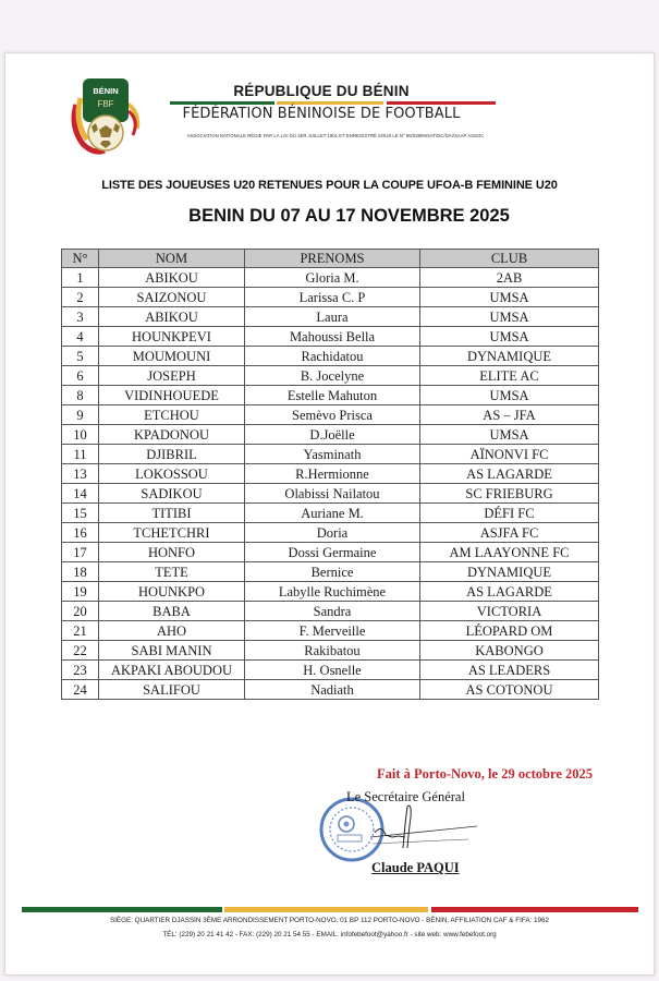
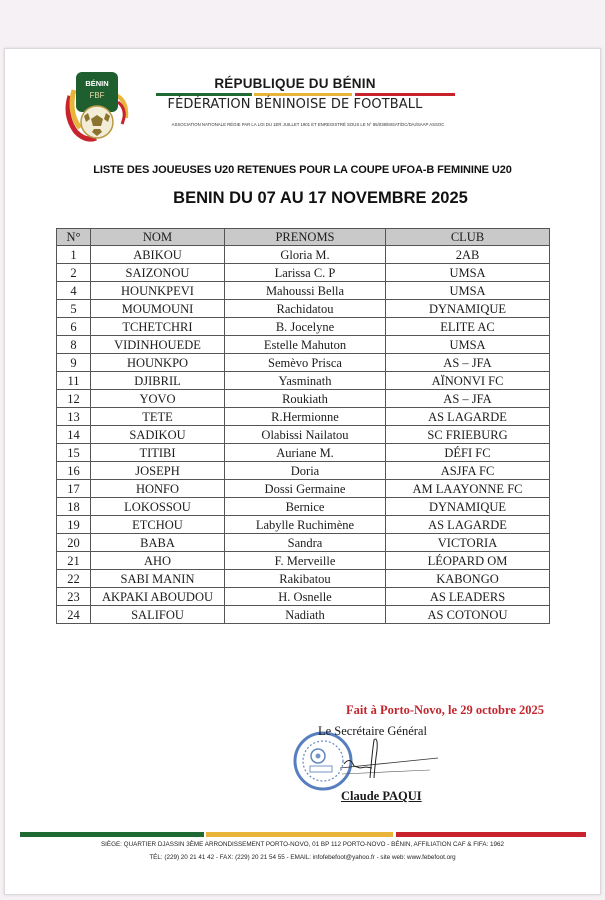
  BÉNIN
  FBF
  RÉPUBLIQUE DU BÉNIN
  FÉDÉRATION BÉNINOISE DE FOOTBALL
  LISTE DES JOUEUSES U20 RETENUES POUR LA COUPE UFOA-B FEMININE U20
  BENIN DU 07 AU 17 NOVEMBRE 2025
  N°	NOM	PRENOMS	CLUB
  1	ABIKOU	Gloria M.	2AB
  2	SAIZONOU	Larissa C. P	UMSA
- 3	ABIKOU	Laura	UMSA
  4	HOUNKPEVI	Mahoussi Bella	UMSA
  5	MOUMOUNI	Rachidatou	DYNAMIQUE
- 6	JOSEPH	B. Jocelyne	ELITE AC
+ 6	TCHETCHRI	B. Jocelyne	ELITE AC
  8	VIDINHOUEDE	Estelle Mahuton	UMSA
- 9	ETCHOU	Semèvo Prisca	AS – JFA
+ 9	HOUNKPO	Semèvo Prisca	AS – JFA
- 10	KPADONOU	D.Joëlle	UMSA
  11	DJIBRIL	Yasminath	AÏNONVI FC
+ 12	YOVO	Roukiath	AS – JFA
- 13	LOKOSSOU	R.Hermionne	AS LAGARDE
+ 13	TETE	R.Hermionne	AS LAGARDE
  14	SADIKOU	Olabissi Nailatou	SC FRIEBURG
  15	TITIBI	Auriane M.	DÉFI FC
- 16	TCHETCHRI	Doria	ASJFA FC
+ 16	JOSEPH	Doria	ASJFA FC
  17	HONFO	Dossi Germaine	AM LAAYONNE FC
- 18	TETE	Bernice	DYNAMIQUE
+ 18	LOKOSSOU	Bernice	DYNAMIQUE
- 19	HOUNKPO	Labylle Ruchimène	AS LAGARDE
+ 19	ETCHOU	Labylle Ruchimène	AS LAGARDE
  20	BABA	Sandra	VICTORIA
  21	AHO	F. Merveille	LÉOPARD OM
  22	SABI MANIN	Rakibatou	KABONGO
  23	AKPAKI ABOUDOU	H. Osnelle	AS LEADERS
  24	SALIFOU	Nadiath	AS COTONOU
  Fait à Porto-Novo, le 29 octobre 2025
  Le Secrétaire Général
  Claude PAQUI
